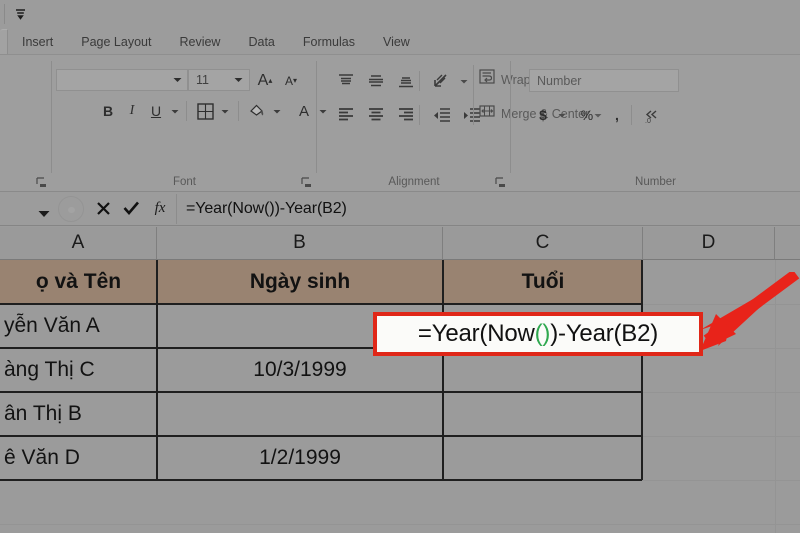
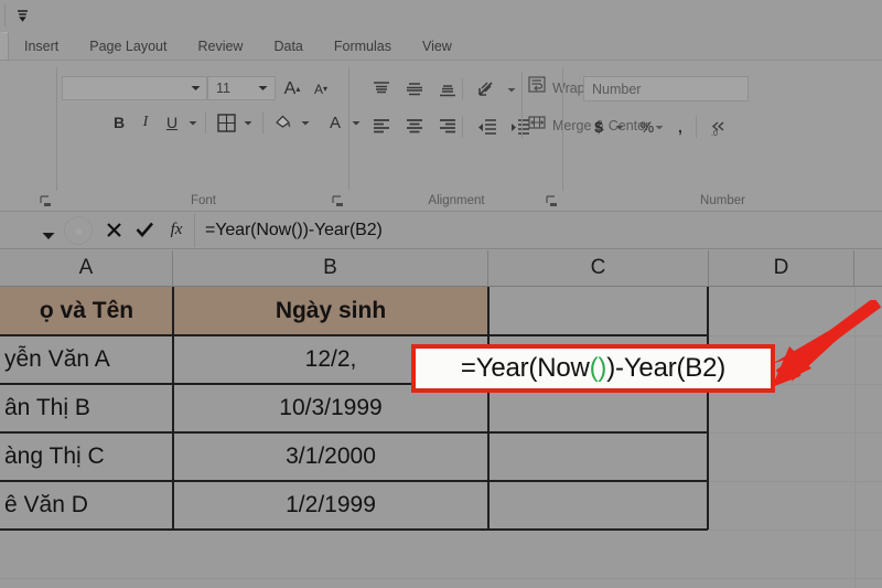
  Insert
  Page Layout
  Review
  Data
  Formulas
  View
  11
  A
  ▴
  A
  ▾
  B
  I
  U
  A
  Font
  Merge & Cnter
  Alignment
  Number
  $
  %
  ,
  Number
  fx
  =Year(Now())-Year(B2)
  A
  B
  C
  D
  ọ và Tên
  Ngày sinh
- Tuổi
  yễn Văn A
+ 12/2,
- àng Thị C
+ ân Thị B
  10/3/1999
- ân Thị B
+ àng Thị C
+ 3/1/2000
  ê Văn D
  1/2/1999
  =Year(Now())-Year(B2)
